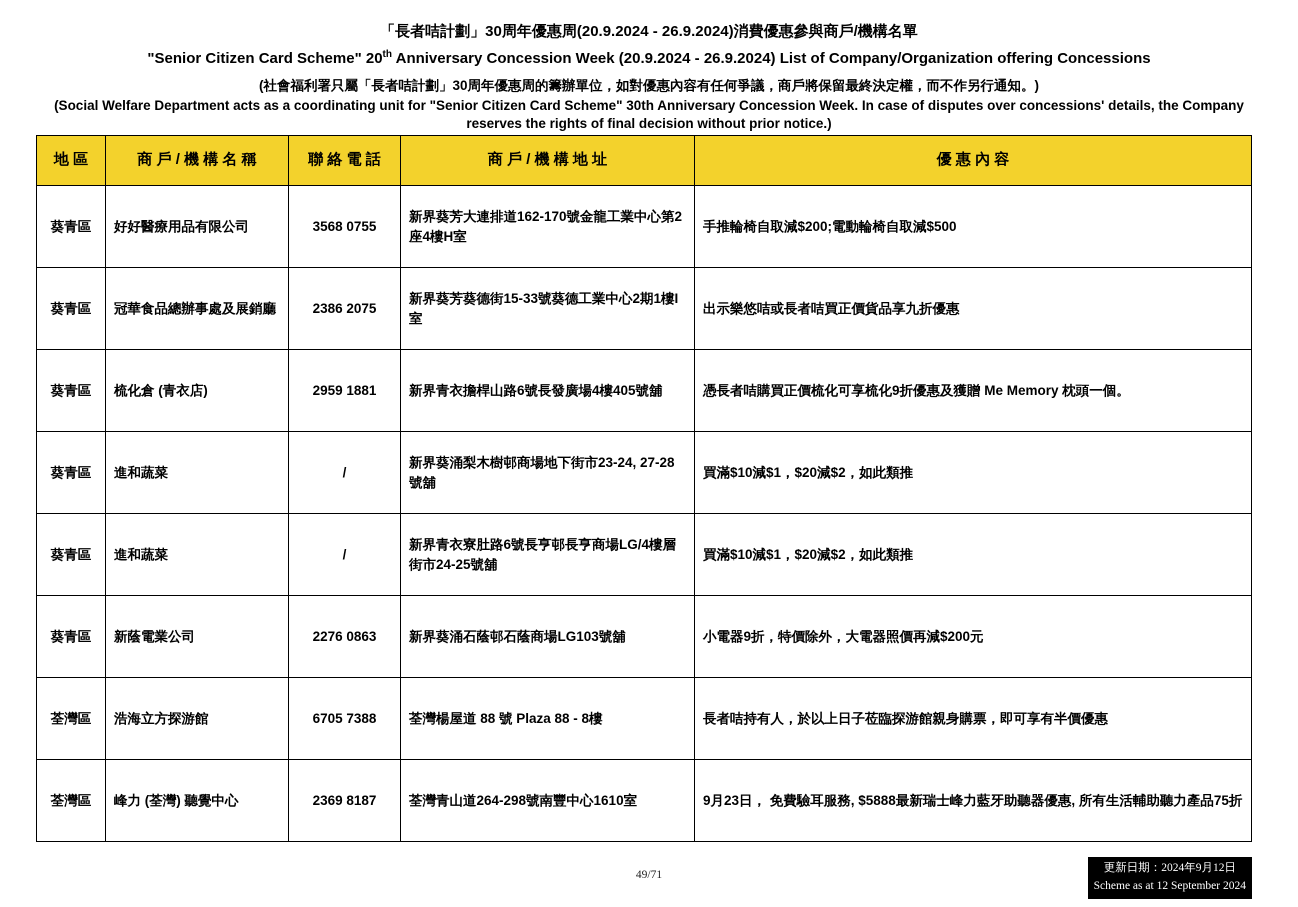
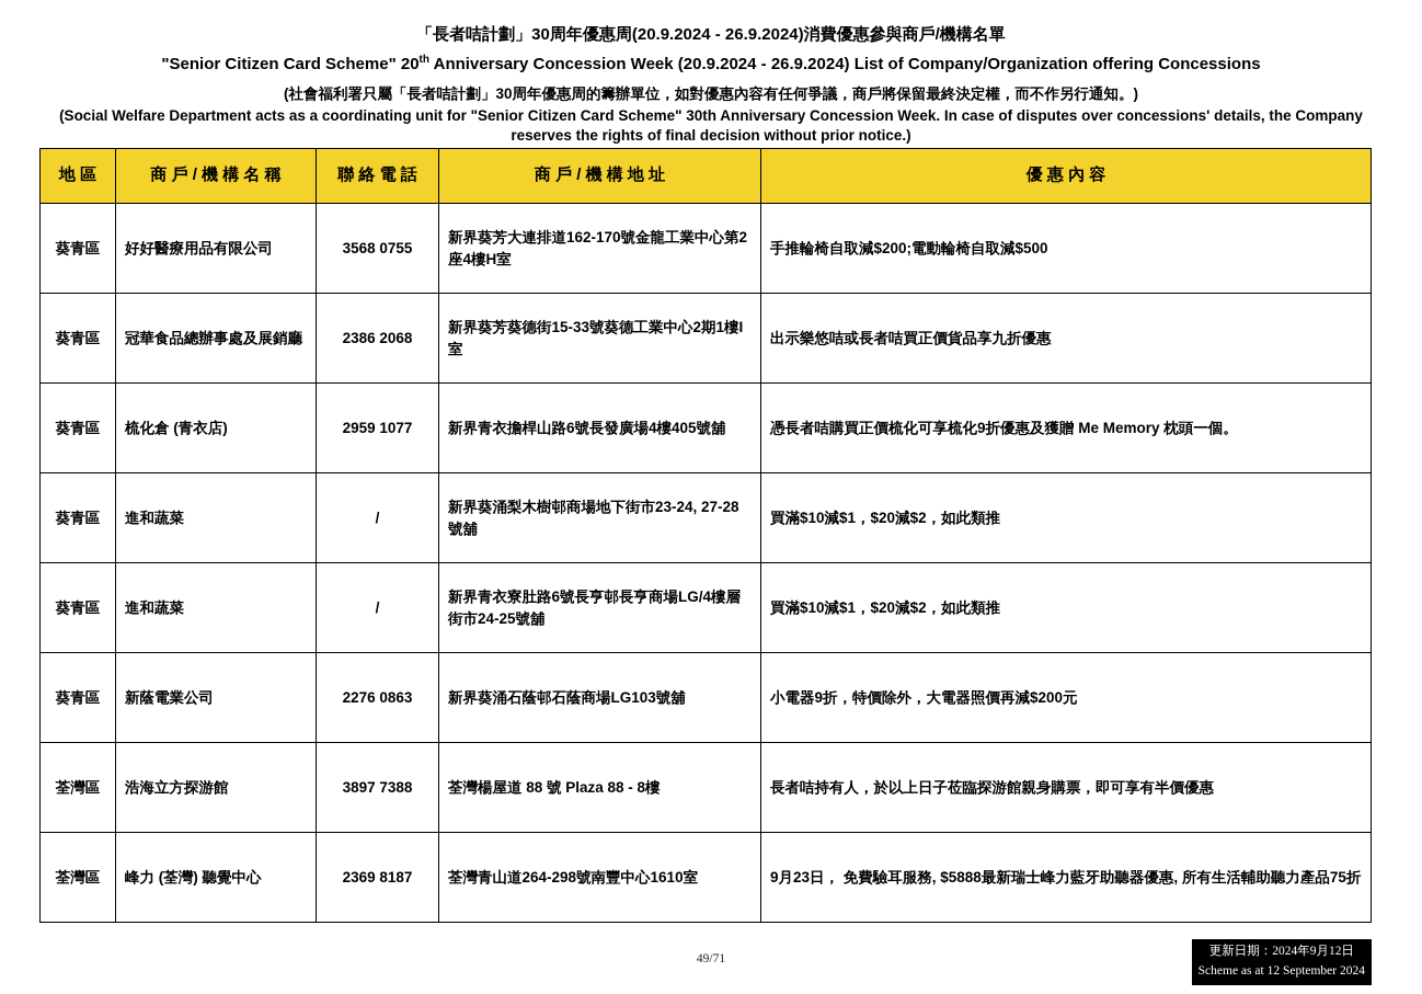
  「長者咭計劃」30周年優惠周(20.9.2024 - 26.9.2024)消費優惠參與商戶/機構名單
  "Senior Citizen Card Scheme" 20th Anniversary Concession Week (20.9.2024 - 26.9.2024) List of Company/Organization offering Concessions
  (社會福利署只屬「長者咭計劃」30周年優惠周的籌辦單位，如對優惠內容有任何爭議，商戶將保留最終決定權，而不作另行通知。)
  (Social Welfare Department acts as a coordinating unit for "Senior Citizen Card Scheme" 30th Anniversary Concession Week. In case of disputes over concessions' details, the Company reserves the rights of final decision without prior notice.)
  地 區	商 戶 / 機 構 名 稱	聯 絡 電 話	商 戶 / 機 構 地 址	優 惠 內 容
  葵青區	好好醫療用品有限公司	3568 0755	新界葵芳大連排道162-170號金龍工業中心第2座4樓H室	手推輪椅自取減$200;電動輪椅自取減$500
- 葵青區	冠華食品總辦事處及展銷廳	2386 2075	新界葵芳葵德街15-33號葵德工業中心2期1樓I室	出示樂悠咭或長者咭買正價貨品享九折優惠
+ 葵青區	冠華食品總辦事處及展銷廳	2386 2068	新界葵芳葵德街15-33號葵德工業中心2期1樓I室	出示樂悠咭或長者咭買正價貨品享九折優惠
- 葵青區	梳化倉 (青衣店)	2959 1881	新界青衣擔桿山路6號長發廣場4樓405號舖	憑長者咭購買正價梳化可享梳化9折優惠及獲贈 Me Memory 枕頭一個。
+ 葵青區	梳化倉 (青衣店)	2959 1077	新界青衣擔桿山路6號長發廣場4樓405號舖	憑長者咭購買正價梳化可享梳化9折優惠及獲贈 Me Memory 枕頭一個。
  葵青區	進和蔬菜	/	新界葵涌梨木樹邨商場地下街市23-24, 27-28號舖	買滿$10減$1，$20減$2，如此類推
  葵青區	進和蔬菜	/	新界青衣寮肚路6號長亨邨長亨商場LG/4樓層街市24-25號舖	買滿$10減$1，$20減$2，如此類推
  葵青區	新蔭電業公司	2276 0863	新界葵涌石蔭邨石蔭商場LG103號舖	小電器9折，特價除外，大電器照價再減$200元
- 荃灣區	浩海立方探游館	6705 7388	荃灣楊屋道 88 號 Plaza 88 - 8樓	長者咭持有人，於以上日子莅臨探游館親身購票，即可享有半價優惠
+ 荃灣區	浩海立方探游館	3897 7388	荃灣楊屋道 88 號 Plaza 88 - 8樓	長者咭持有人，於以上日子莅臨探游館親身購票，即可享有半價優惠
  荃灣區	峰力 (荃灣) 聽覺中心	2369 8187	荃灣青山道264-298號南豐中心1610室	9月23日， 免費驗耳服務, $5888最新瑞士峰力藍牙助聽器優惠, 所有生活輔助聽力產品75折
  49/71
  更新日期：2024年9月12日
  Scheme as at 12 September 2024
